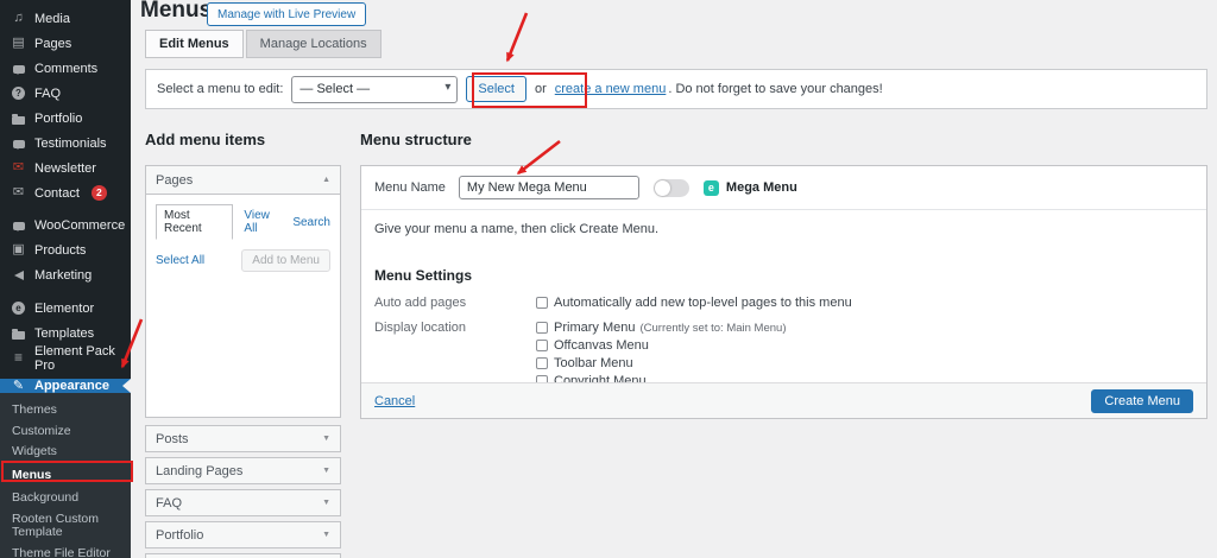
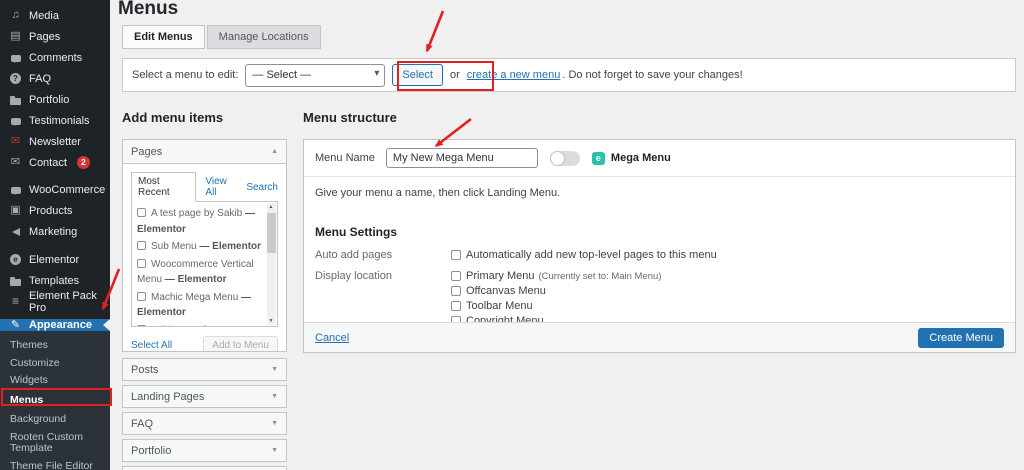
  Media
  Pages
  Comments
  ?
  FAQ
  Portfolio
  Testimonials
  Newsletter
  Contact
  2
  WooCommerce
  Products
  Marketing
  e
  Elementor
  Templates
  Element Pack Pro
  Appearance
  Themes
  Customize
  Widgets
  Menus
  Background
  Rooten Custom Template
  Theme File Editor
  Menus
- Manage with Live Preview
  Edit Menus
  Manage Locations
  Select a menu to edit:
  — Select —
  Select
  or
  create a new menu
  . Do not forget to save your changes!
  Add menu items
  Pages
  Most Recent
  View All
  Search
+ A test page by Sakib — Elementor
+ Sub Menu — Elementor
+ Woocommerce Vertical Menu — Elementor
+ Machic Mega Menu — Elementor
  Select All
  Add to Menu
  Posts
  Landing Pages
  FAQ
  Portfolio
  Menu structure
  Menu Name
  My New Mega Menu
  Mega Menu
- Give your menu a name, then click Create Menu.
+ Give your menu a name, then click Landing Menu.
  Menu Settings
  Auto add pages
  Automatically add new top-level pages to this menu
  Display location
  Primary Menu
  (Currently set to: Main Menu)
  Offcanvas Menu
  Toolbar Menu
  Copyright Menu
  Cancel
  Create Menu
